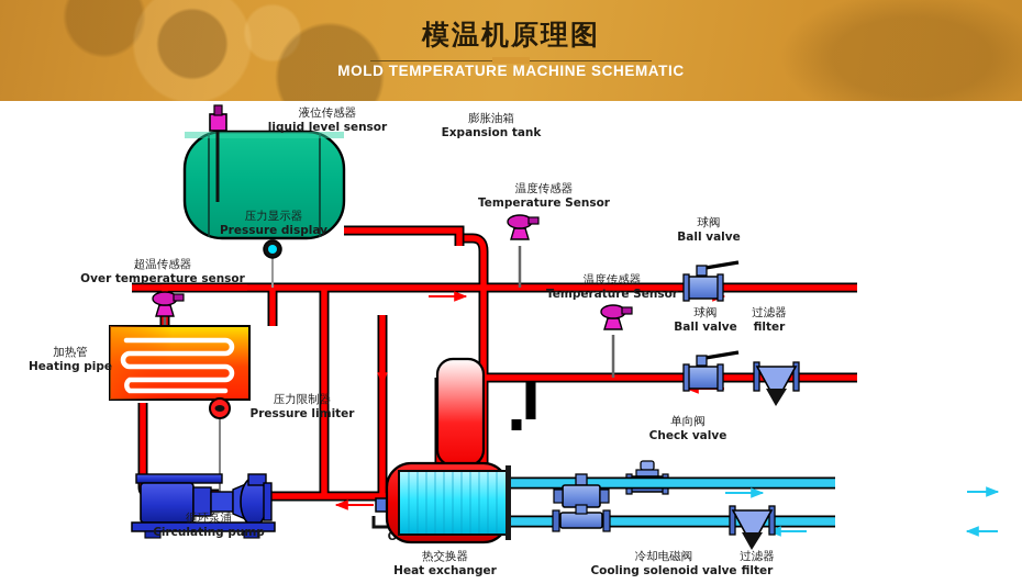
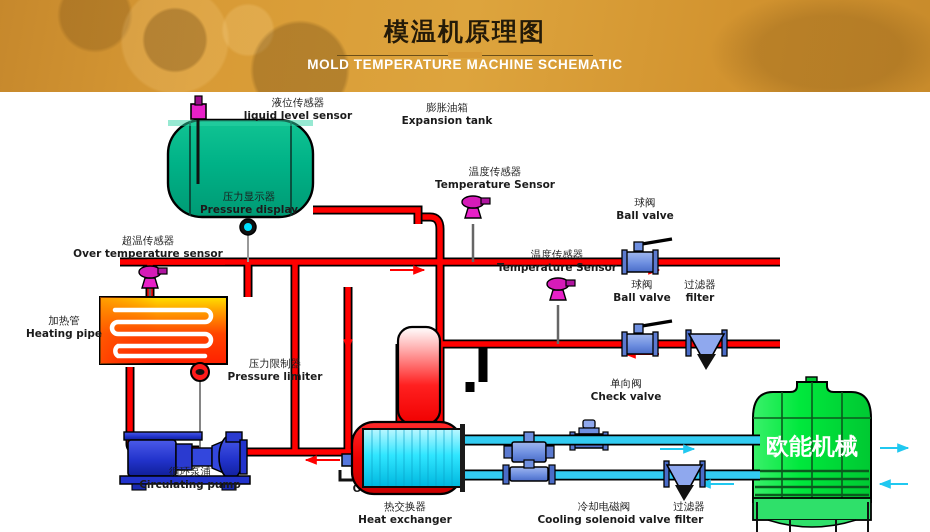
  模温机原理图
  MOLD TEMPERATURE MACHINE SCHEMATIC
  液位传感器
  liquid level sensor
  膨胀油箱
  Expansion tank
  压力显示器
  Pressure display
  超温传感器
  Over temperature sensor
  加热管
  Heating pipe
  压力限制器
  Pressure limiter
  循环泵浦
  Circulating pump
  温度传感器
  Temperature Sensor
  温度传感器
  Temperature Sensor
  球阀
  Ball valve
  球阀
  Ball valve
  过滤器
  filter
  单向阀
  Check valve
  热交换器
  Heat exchanger
  冷却电磁阀
  Cooling solenoid valve
  过滤器
  filter
+ 欧能机械
